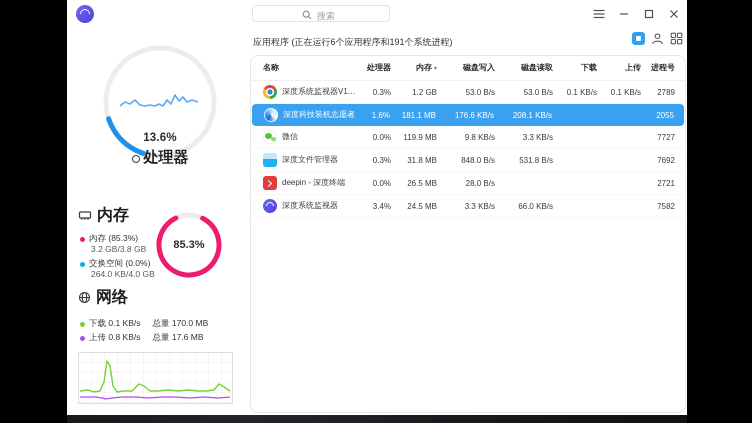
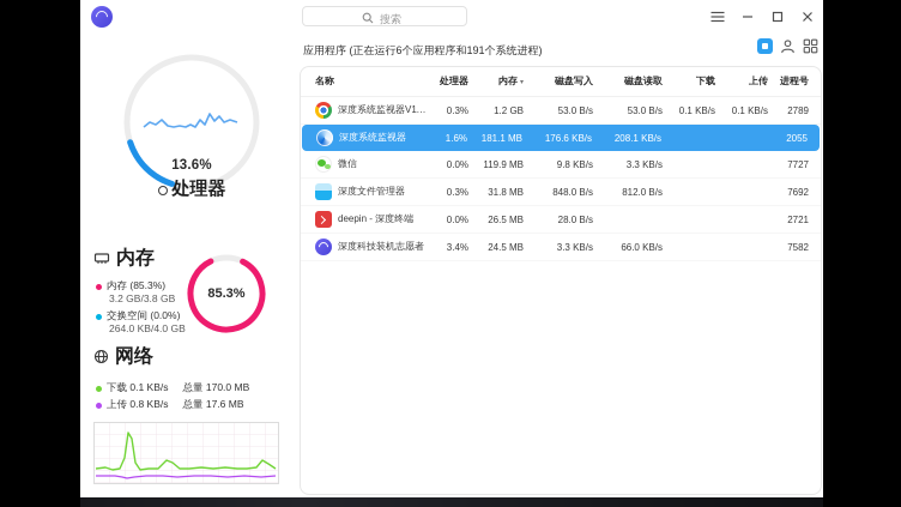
  搜索
  13.6%
  处理器
  内存
  内存 (85.3%)
  3.2 GB/3.8 GB
  交换空间 (0.0%)
  264.0 KB/4.0 GB
  85.3%
  网络
  下载 0.1 KB/s
  总量 170.0 MB
  上传 0.8 KB/s
  总量 17.6 MB
  应用程序 (正在运行6个应用程序和191个系统进程)
  名称
  处理器
  磁盘写入
  磁盘读取
  下载
  上传
  进程号
  深度系统监视器V1.…
  0.3%
  1.2 GB
  53.0 B/s
  53.0 B/s
  0.1 KB/s
  0.1 KB/s
  2789
- 深度科技装机志愿者
+ 深度系统监视器
  1.6%
  181.1 MB
  176.6 KB/s
  208.1 KB/s
  2055
  微信
  0.0%
  119.9 MB
  9.8 KB/s
  3.3 KB/s
  7727
  深度文件管理器
  0.3%
  31.8 MB
  848.0 B/s
- 531.8 B/s
+ 812.0 B/s
  7692
  deepin - 深度终端
  0.0%
  26.5 MB
  28.0 B/s
  2721
- 深度系统监视器
+ 深度科技装机志愿者
  3.4%
  24.5 MB
  3.3 KB/s
  66.0 KB/s
  7582
